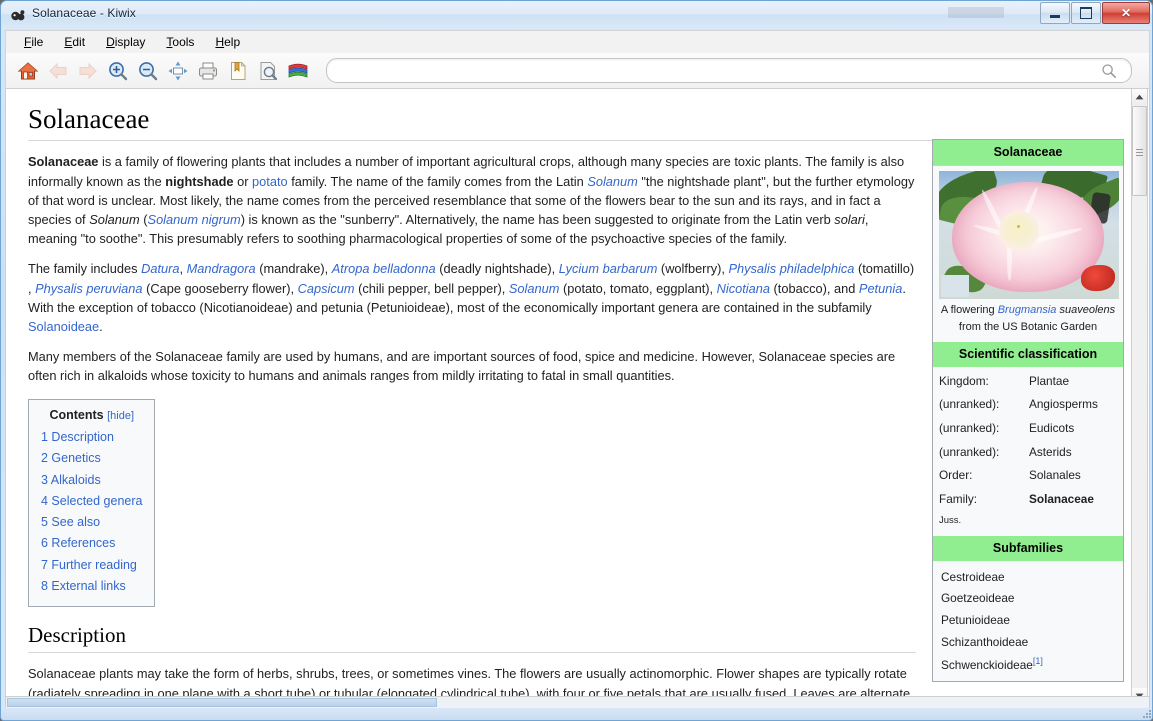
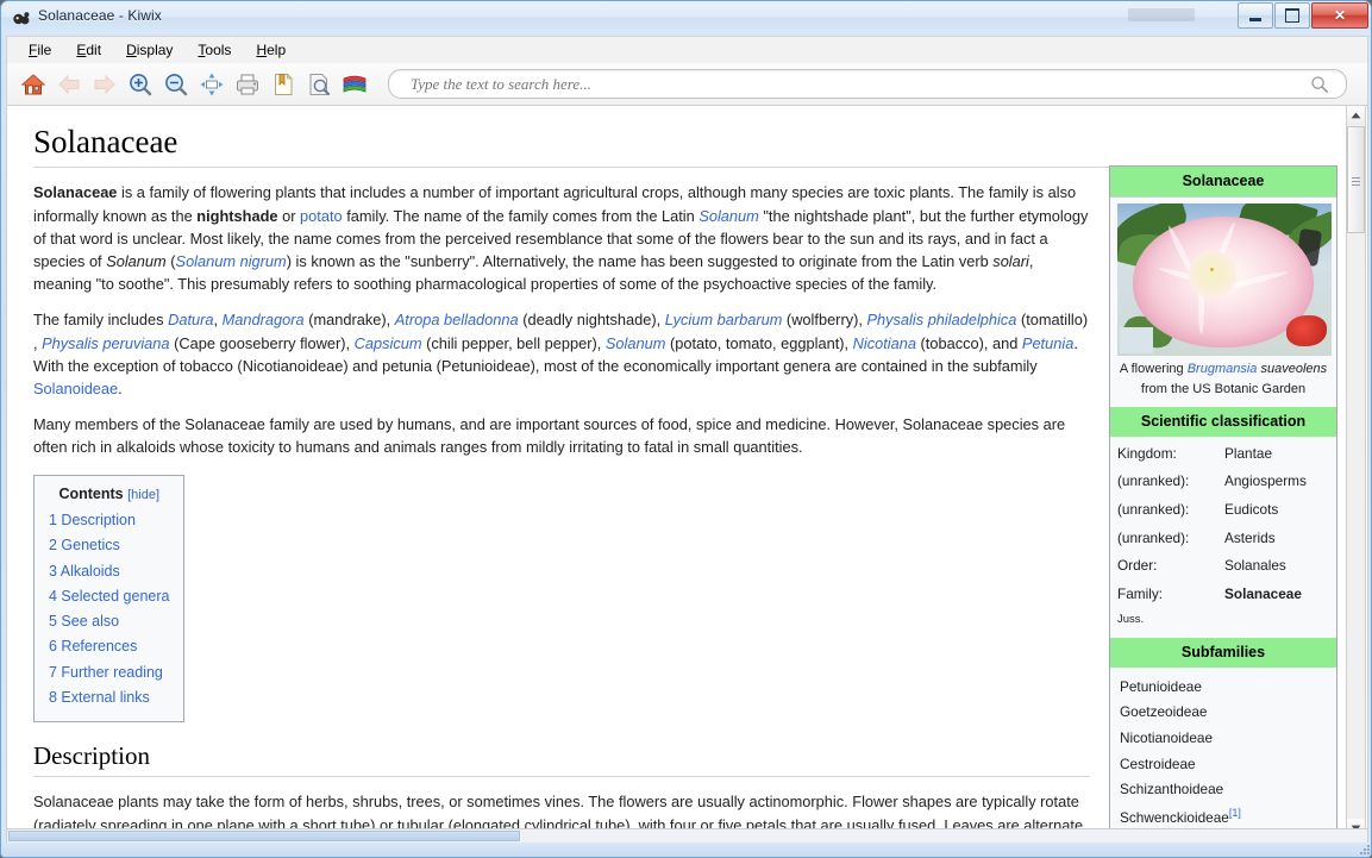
  Solanaceae - Kiwix
  ✕
  File
  Edit
  Display
  Tools
  Help
+ Type the text to search here...
  Solanaceae
  A flowering Brugmansia suaveolens
  from the US Botanic Garden
  Scientific classification
  Kingdom:	Plantae
  (unranked):	Angiosperms
  (unranked):	Eudicots
  (unranked):	Asterids
  Order:	Solanales
  Family:	Solanaceae
  Juss.
  Subfamilies
- Cestroideae
+ Petunioideae
  Goetzeoideae
+ Nicotianoideae
- Petunioideae
+ Cestroideae
  Schizanthoideae
  Schwenckioideae[1]
  Solanaceae
  Solanaceae is a family of flowering plants that includes a number of important agricultural crops, although many species are toxic plants. The family is also informally known as the nightshade or potato family. The name of the family comes from the Latin Solanum "the nightshade plant", but the further etymology of that word is unclear. Most likely, the name comes from the perceived resemblance that some of the flowers bear to the sun and its rays, and in fact a species of Solanum (Solanum nigrum) is known as the "sunberry". Alternatively, the name has been suggested to originate from the Latin verb solari, meaning "to soothe". This presumably refers to soothing pharmacological properties of some of the psychoactive species of the family.
  The family includes Datura, Mandragora (mandrake), Atropa belladonna (deadly nightshade), Lycium barbarum (wolfberry), Physalis philadelphica (tomatillo) , Physalis peruviana (Cape gooseberry flower), Capsicum (chili pepper, bell pepper), Solanum (potato, tomato, eggplant), Nicotiana (tobacco), and Petunia. With the exception of tobacco (Nicotianoideae) and petunia (Petunioideae), most of the economically important genera are contained in the subfamily Solanoideae.
  Many members of the Solanaceae family are used by humans, and are important sources of food, spice and medicine. However, Solanaceae species are often rich in alkaloids whose toxicity to humans and animals ranges from mildly irritating to fatal in small quantities.
  Contents [hide]
  1 Description
  2 Genetics
  3 Alkaloids
  4 Selected genera
  5 See also
  6 References
  7 Further reading
  8 External links
  Description
